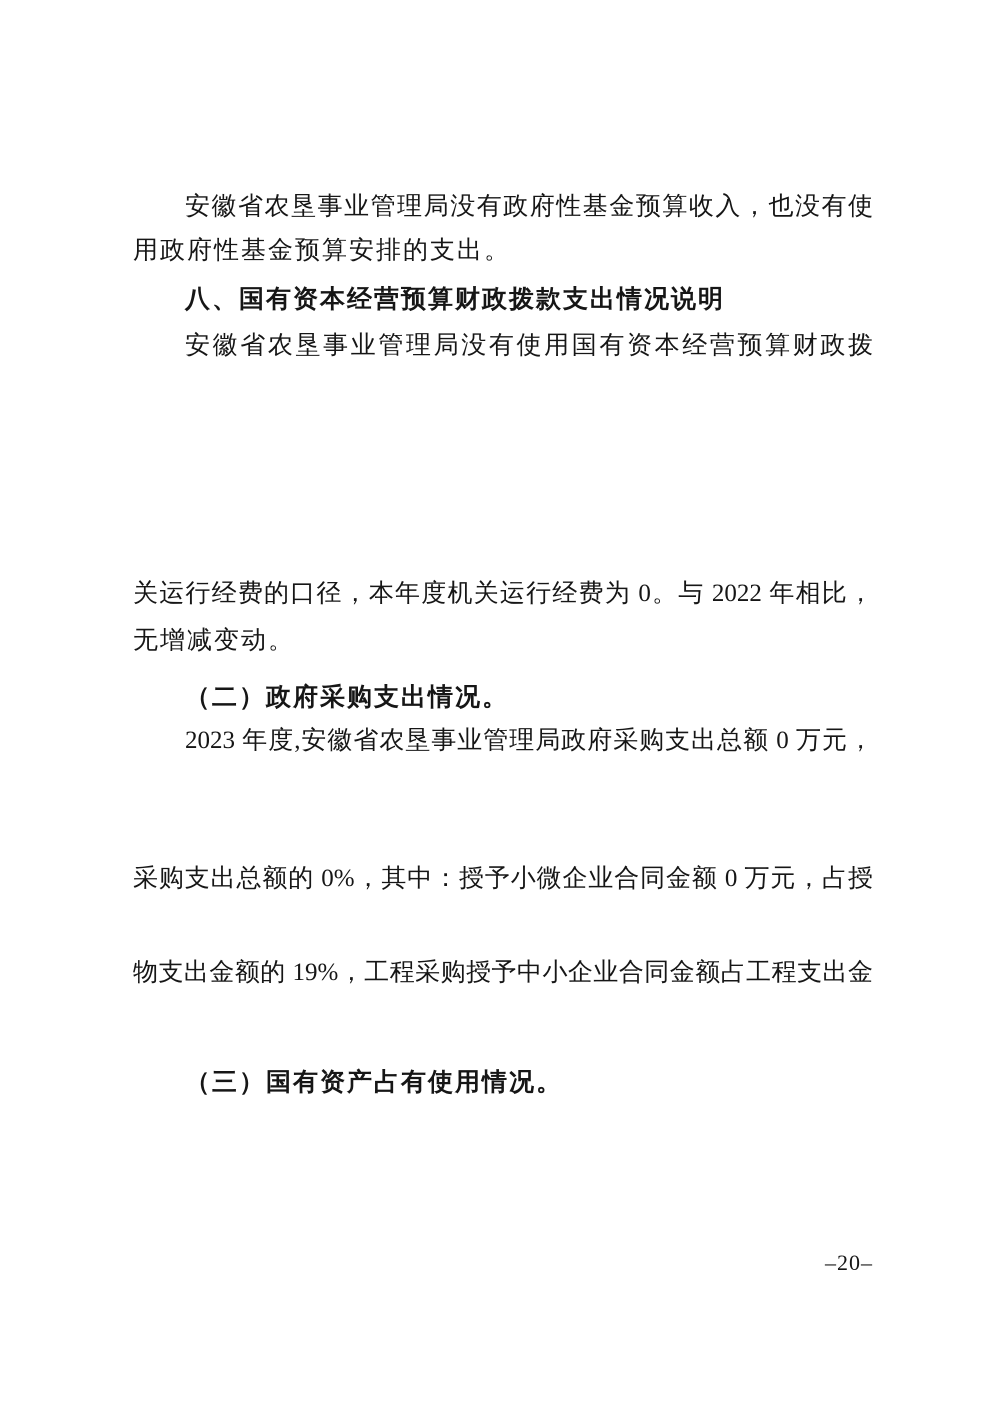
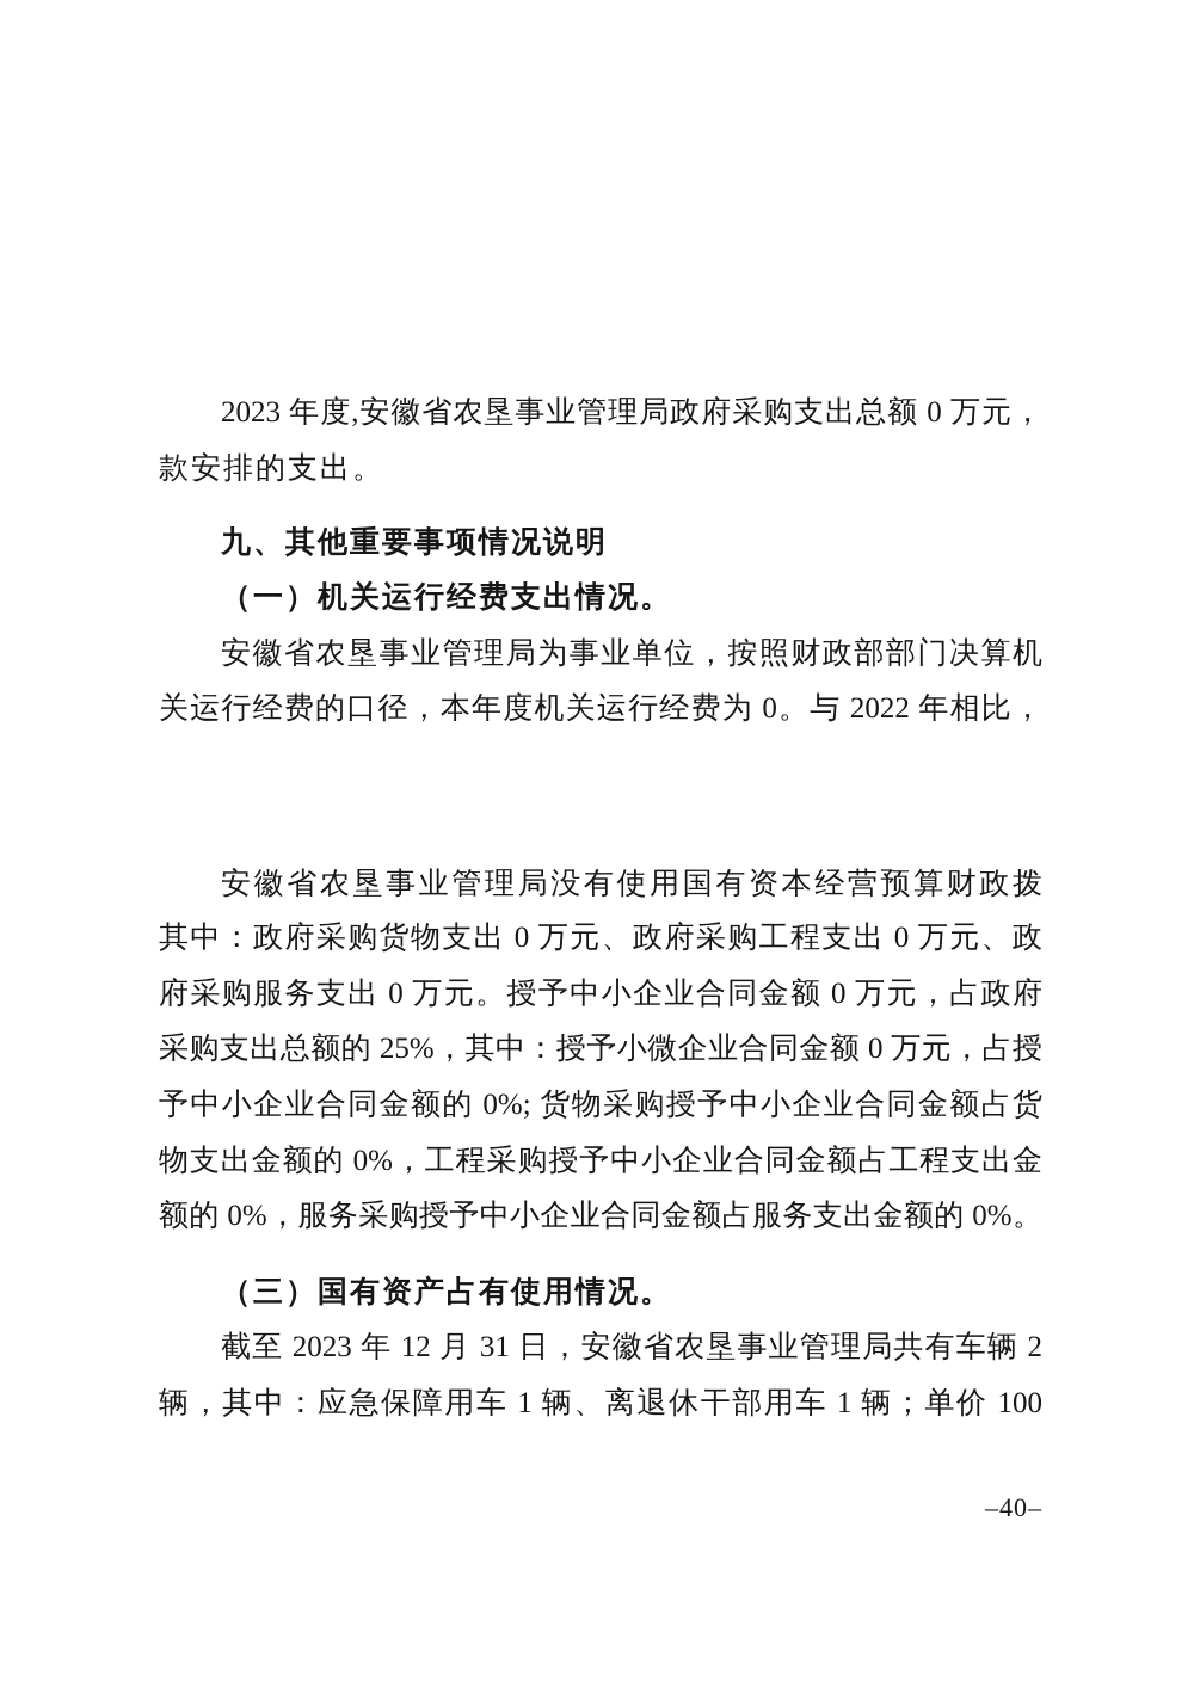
- 安徽省农垦事业管理局没有政府性基金预算收入，也没有使
- 用政府性基金预算安排的支出。
- 八、国有资本经营预算财政拨款支出情况说明
- 安徽省农垦事业管理局没有使用国有资本经营预算财政拨
+ 2023 年度,安徽省农垦事业管理局政府采购支出总额 0 万元，
+ 款安排的支出。
+ 九、其他重要事项情况说明
+ （一）机关运行经费支出情况。
+ 安徽省农垦事业管理局为事业单位，按照财政部部门决算机
  关运行经费的口径，本年度机关运行经费为 0。与 2022 年相比，
- 无增减变动。
- （二）政府采购支出情况。
- 2023 年度,安徽省农垦事业管理局政府采购支出总额 0 万元，
+ 安徽省农垦事业管理局没有使用国有资本经营预算财政拨
+ 其中：政府采购货物支出 0 万元、政府采购工程支出 0 万元、政
+ 府采购服务支出 0 万元。授予中小企业合同金额 0 万元，占政府
- 采购支出总额的 0%，其中：授予小微企业合同金额 0 万元，占授
+ 采购支出总额的 25%，其中：授予小微企业合同金额 0 万元，占授
+ 予中小企业合同金额的 0%; 货物采购授予中小企业合同金额占货
- 物支出金额的 19%，工程采购授予中小企业合同金额占工程支出金
+ 物支出金额的 0%，工程采购授予中小企业合同金额占工程支出金
+ 额的 0%，服务采购授予中小企业合同金额占服务支出金额的 0%。
  （三）国有资产占有使用情况。
+ 截至 2023 年 12 月 31 日，安徽省农垦事业管理局共有车辆 2
+ 辆，其中：应急保障用车 1 辆、离退休干部用车 1 辆；单价 100
- –20–
+ –40–
